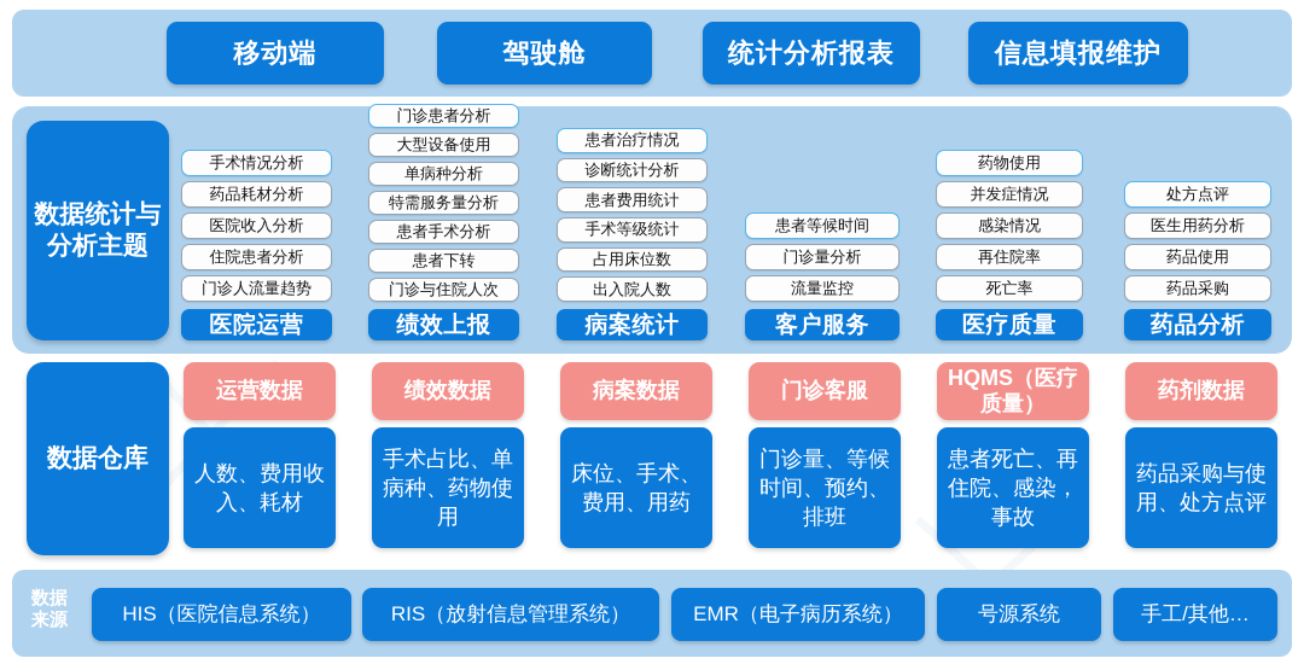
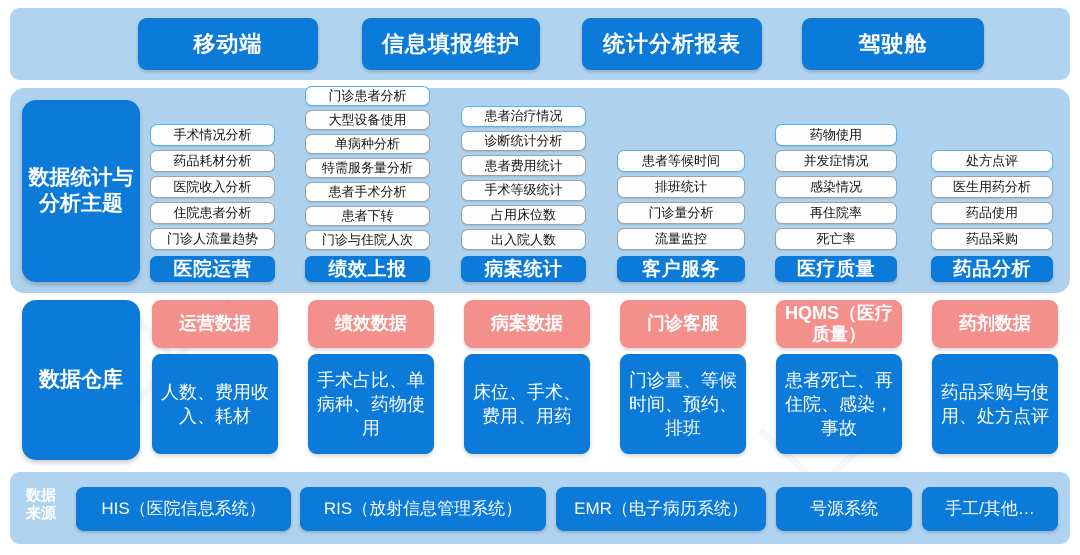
  移动端
- 驾驶舱
+ 信息填报维护
  统计分析报表
- 信息填报维护
+ 驾驶舱
  数据统计与分析主题
  手术情况分析
  药品耗材分析
  医院收入分析
  住院患者分析
  门诊人流量趋势
  医院运营
  门诊患者分析
  大型设备使用
  单病种分析
  特需服务量分析
  患者手术分析
  患者下转
  门诊与住院人次
  绩效上报
  患者治疗情况
  诊断统计分析
  患者费用统计
  手术等级统计
  占用床位数
  出入院人数
  病案统计
  患者等候时间
+ 排班统计
  门诊量分析
  流量监控
  客户服务
  药物使用
  并发症情况
  感染情况
  再住院率
  死亡率
  医疗质量
  处方点评
  医生用药分析
  药品使用
  药品采购
  药品分析
  数据仓库
  运营数据
  人数、费用收入、耗材
  绩效数据
  手术占比、单病种、药物使用
  病案数据
  床位、手术、费用、用药
  门诊客服
  门诊量、等候时间、预约、排班
  HQMS（医疗质量）
  患者死亡、再住院、感染，事故
  药剂数据
  药品采购与使用、处方点评
  数据
  来源
  HIS（医院信息系统）
  RIS（放射信息管理系统）
  EMR（电子病历系统）
  号源系统
  手工/其他…
